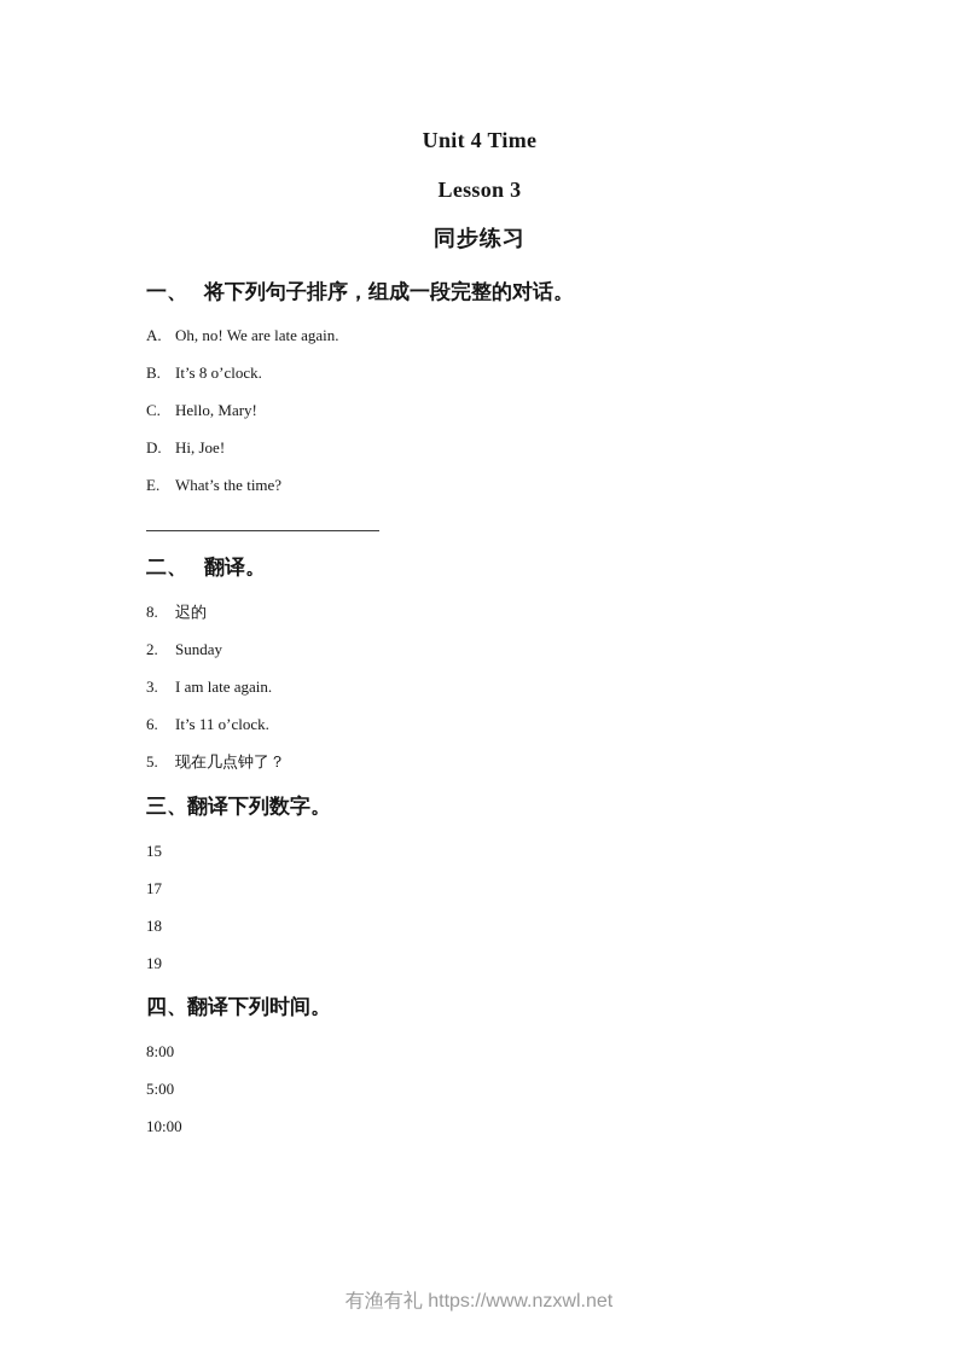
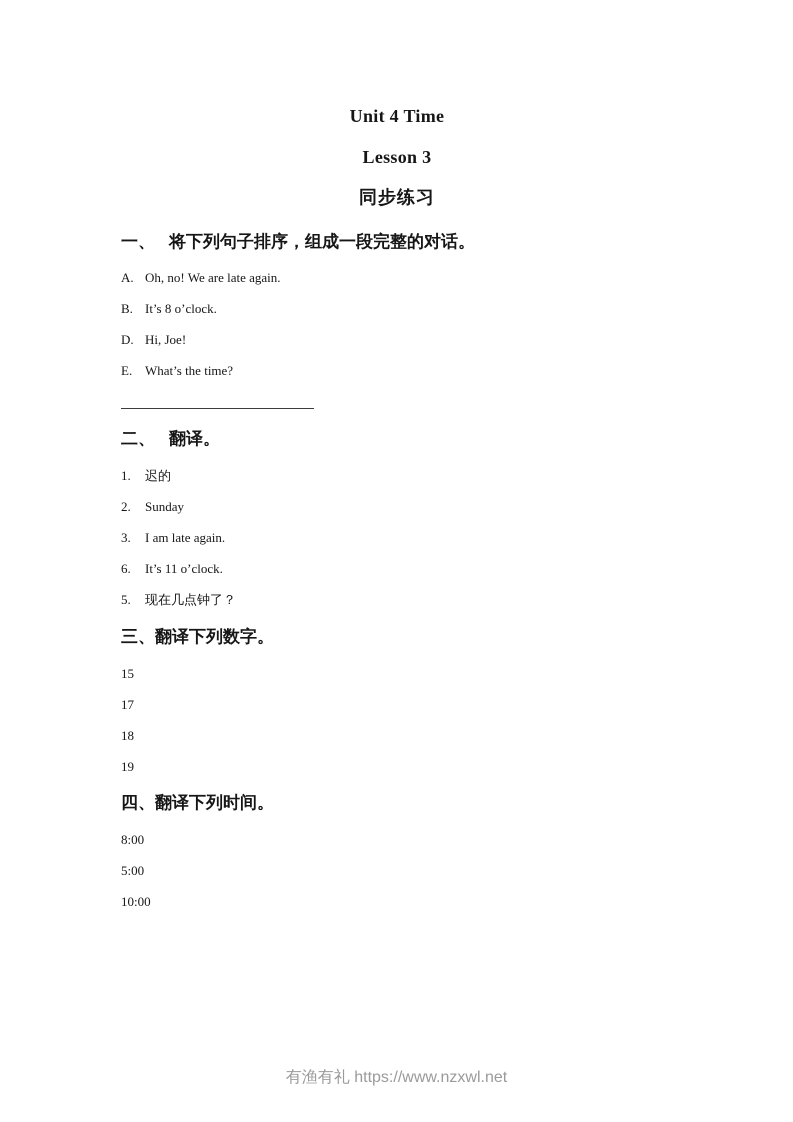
  Unit 4 Time
  Lesson 3
  同步练习
  一、 将下列句子排序，组成一段完整的对话。
  A. Oh, no! We are late again.
  B. It’s 8 o’clock.
- C. Hello, Mary!
  D. Hi, Joe!
  E. What’s the time?
  二、 翻译。
- 8. 迟的
+ 1. 迟的
  2. Sunday
  3. I am late again.
  6. It’s 11 o’clock.
  5. 现在几点钟了？
  三、翻译下列数字。
  15
  17
  18
  19
  四、翻译下列时间。
  8:00
  5:00
  10:00
  有渔有礼 https://www.nzxwl.net
